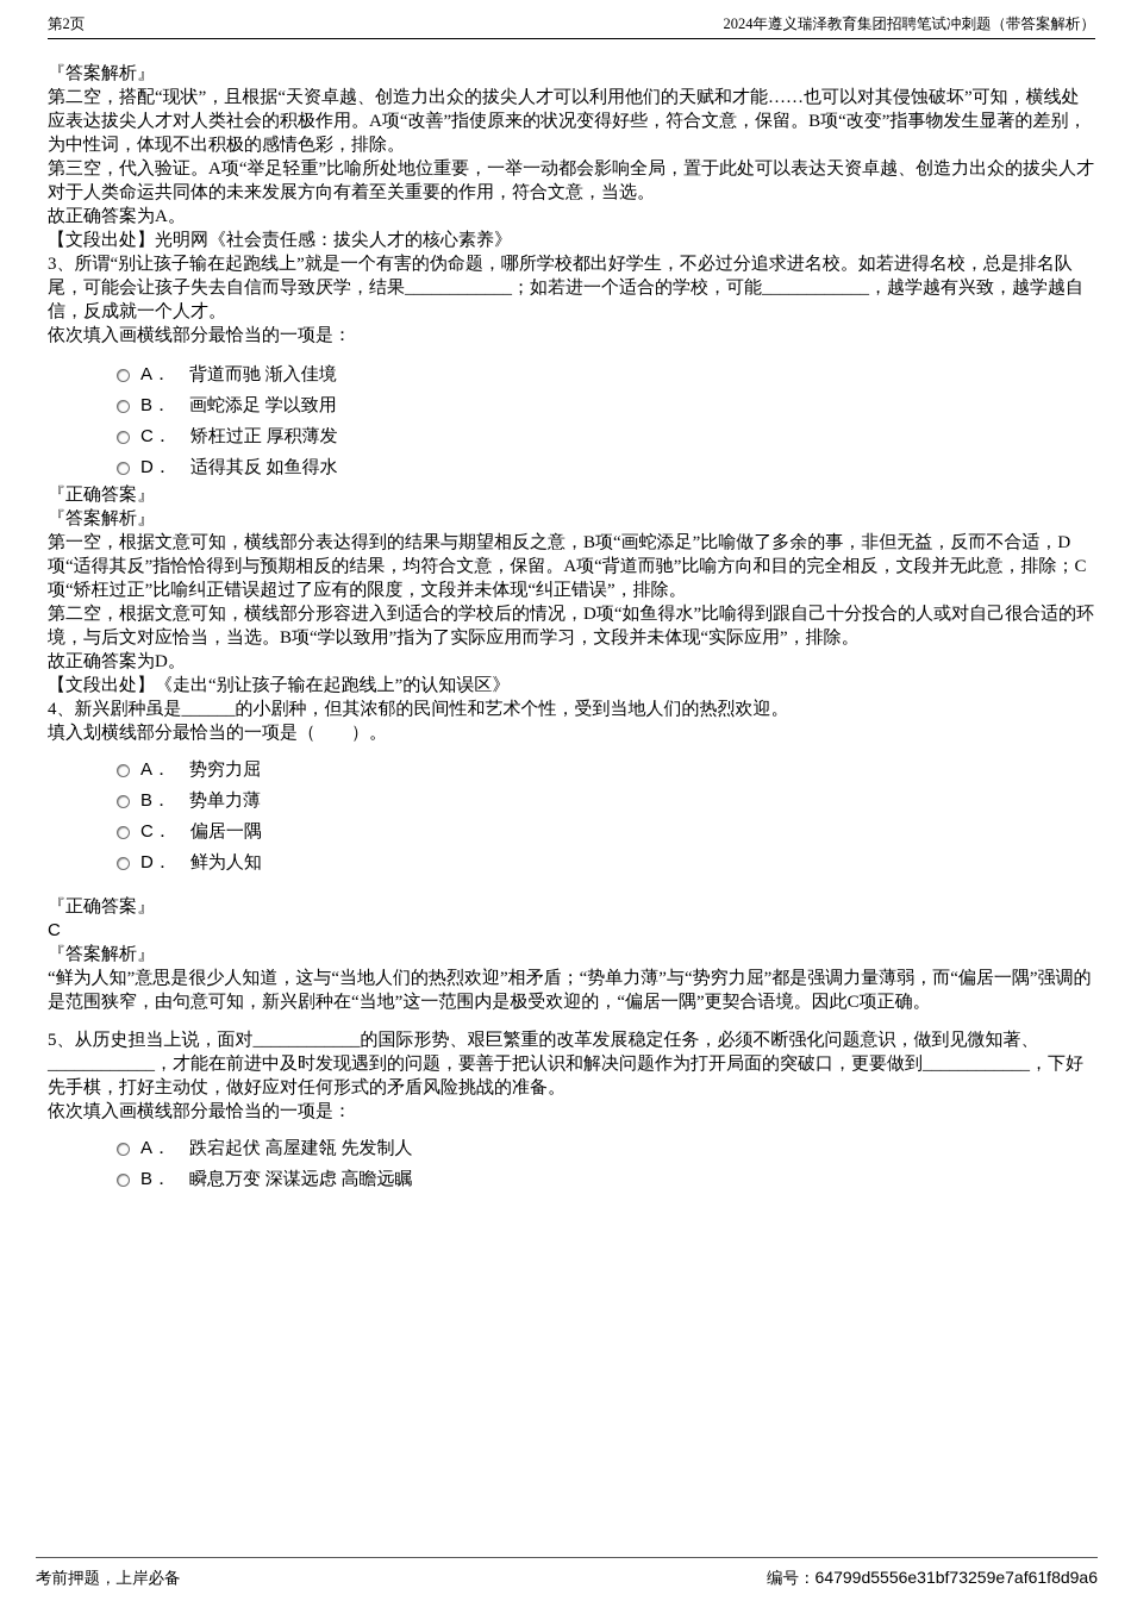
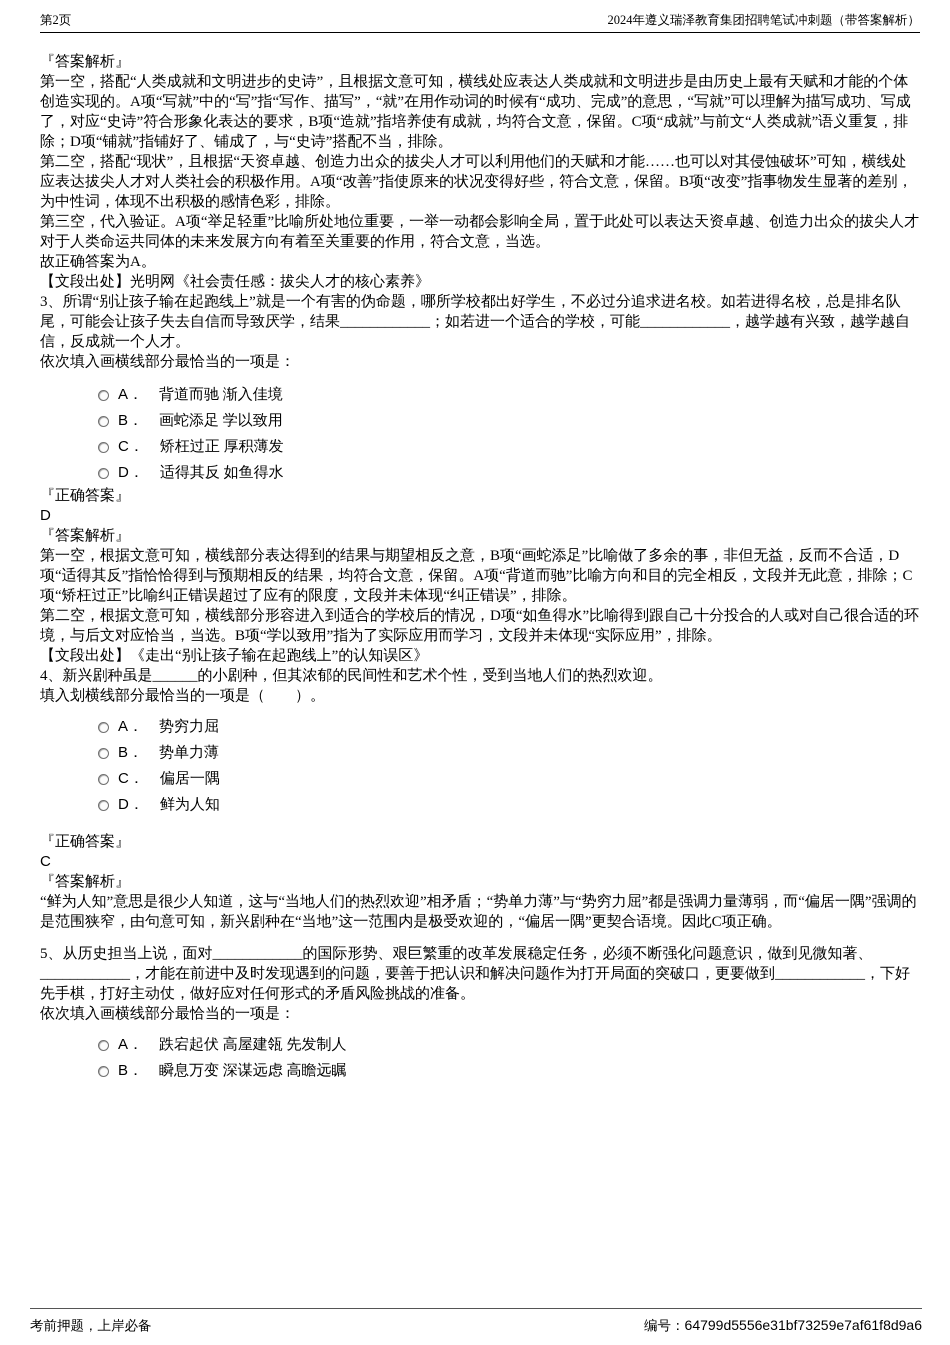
  第2页
  2024年遵义瑞泽教育集团招聘笔试冲刺题（带答案解析）
  『答案解析』
+ 第一空，搭配“人类成就和文明进步的史诗”，且根据文意可知，横线处应表达人类成就和文明进步是由历史上最有天赋和才能的个体创造实现的。A项“写就”中的“写”指“写作、描写”，“就”在用作动词的时候有“成功、完成”的意思，“写就”可以理解为描写成功、写成了，对应“史诗”符合形象化表达的要求，B项“造就”指培养使有成就，均符合文意，保留。C项“成就”与前文“人类成就”语义重复，排除；D项“铺就”指铺好了、铺成了，与“史诗”搭配不当，排除。
  第二空，搭配“现状”，且根据“天资卓越、创造力出众的拔尖人才可以利用他们的天赋和才能……也可以对其侵蚀破坏”可知，横线处应表达拔尖人才对人类社会的积极作用。A项“改善”指使原来的状况变得好些，符合文意，保留。B项“改变”指事物发生显著的差别，为中性词，体现不出积极的感情色彩，排除。
  第三空，代入验证。A项“举足轻重”比喻所处地位重要，一举一动都会影响全局，置于此处可以表达天资卓越、创造力出众的拔尖人才对于人类命运共同体的未来发展方向有着至关重要的作用，符合文意，当选。
  故正确答案为A。
  【文段出处】光明网《社会责任感：拔尖人才的核心素养》
  3、所谓“别让孩子输在起跑线上”就是一个有害的伪命题，哪所学校都出好学生，不必过分追求进名校。如若进得名校，总是排名队尾，可能会让孩子失去自信而导致厌学，结果____________；如若进一个适合的学校，可能____________，越学越有兴致，越学越自信，反成就一个人才。
  依次填入画横线部分最恰当的一项是：
  A．
  背道而驰 渐入佳境
  B．
  画蛇添足 学以致用
  C．
  矫枉过正 厚积薄发
  D．
  适得其反 如鱼得水
  『正确答案』
+ D
  『答案解析』
  第一空，根据文意可知，横线部分表达得到的结果与期望相反之意，B项“画蛇添足”比喻做了多余的事，非但无益，反而不合适，D项“适得其反”指恰恰得到与预期相反的结果，均符合文意，保留。A项“背道而驰”比喻方向和目的完全相反，文段并无此意，排除；C项“矫枉过正”比喻纠正错误超过了应有的限度，文段并未体现“纠正错误”，排除。
  第二空，根据文意可知，横线部分形容进入到适合的学校后的情况，D项“如鱼得水”比喻得到跟自己十分投合的人或对自己很合适的环境，与后文对应恰当，当选。B项“学以致用”指为了实际应用而学习，文段并未体现“实际应用”，排除。
- 故正确答案为D。
  【文段出处】《走出“别让孩子输在起跑线上”的认知误区》
  4、新兴剧种虽是______的小剧种，但其浓郁的民间性和艺术个性，受到当地人们的热烈欢迎。
  填入划横线部分最恰当的一项是（ ）。
  A．
  势穷力屈
  B．
  势单力薄
  C．
  偏居一隅
  D．
  鲜为人知
  『正确答案』
  C
  『答案解析』
  “鲜为人知”意思是很少人知道，这与“当地人们的热烈欢迎”相矛盾；“势单力薄”与“势穷力屈”都是强调力量薄弱，而“偏居一隅”强调的是范围狭窄，由句意可知，新兴剧种在“当地”这一范围内是极受欢迎的，“偏居一隅”更契合语境。因此C项正确。
  5、从历史担当上说，面对____________的国际形势、艰巨繁重的改革发展稳定任务，必须不断强化问题意识，做到见微知著、____________，才能在前进中及时发现遇到的问题，要善于把认识和解决问题作为打开局面的突破口，更要做到____________，下好先手棋，打好主动仗，做好应对任何形式的矛盾风险挑战的准备。
  依次填入画横线部分最恰当的一项是：
  A．
  跌宕起伏 高屋建瓴 先发制人
  B．
  瞬息万变 深谋远虑 高瞻远瞩
  考前押题，上岸必备
  编号：64799d5556e31bf73259e7af61f8d9a6
